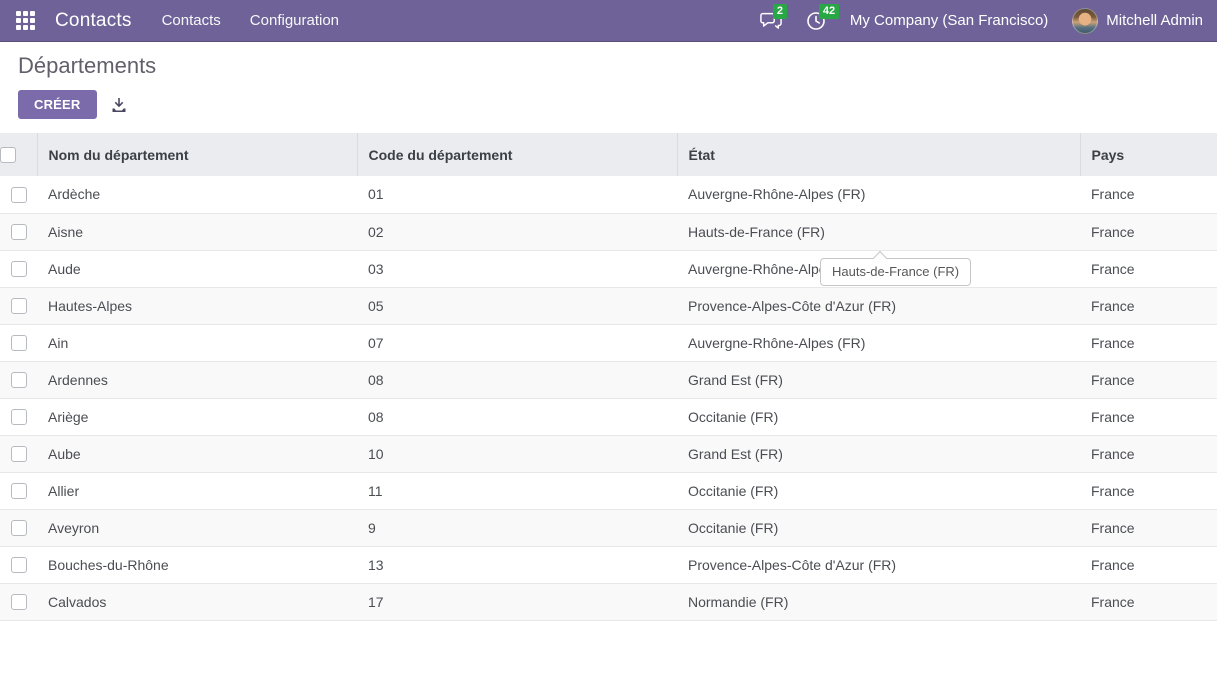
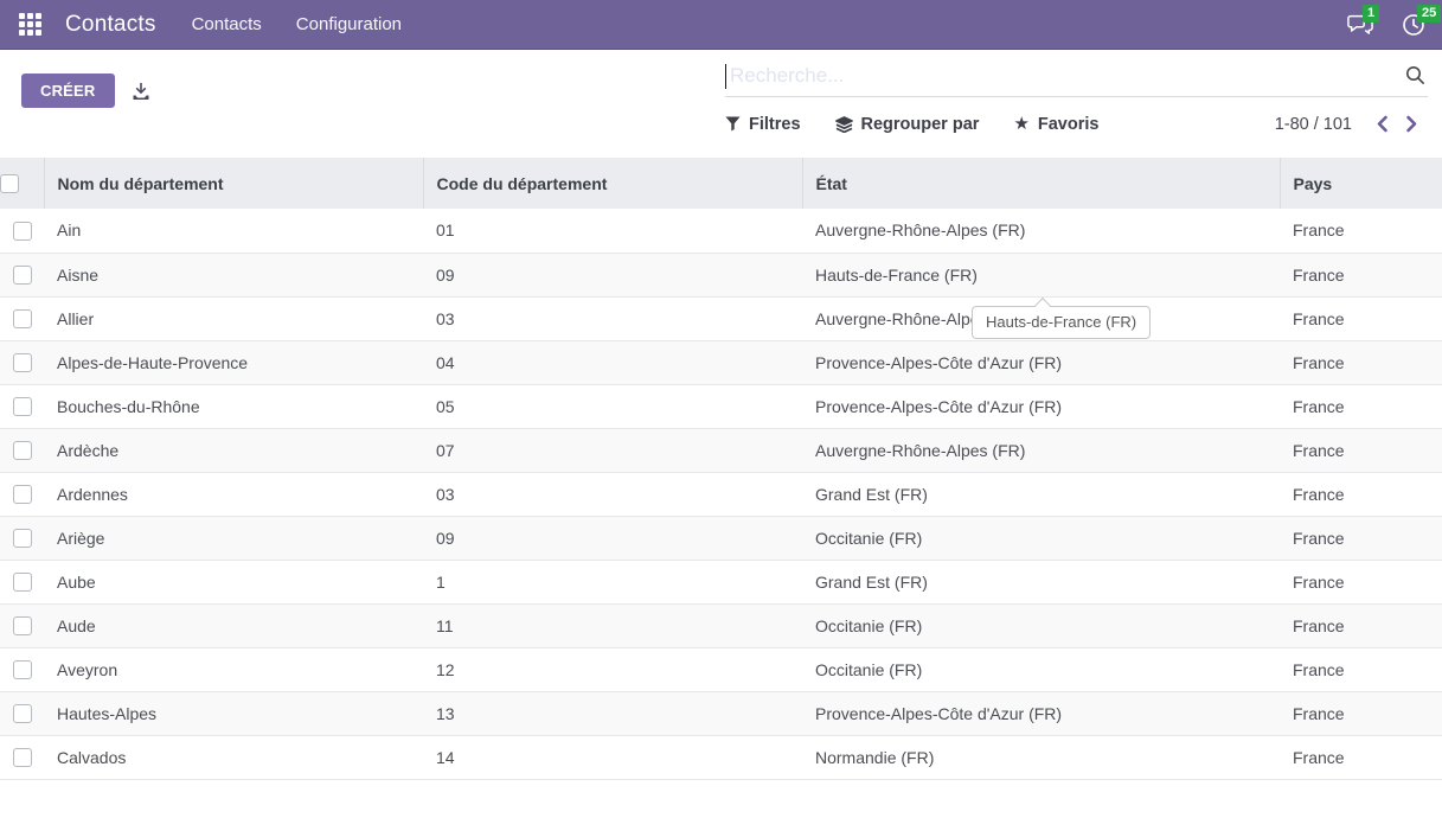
  Contacts
  Contacts
  Configuration
- 2
+ 1
- 42
+ 25
- My Company (San Francisco)
- Mitchell Admin
- Départements
  CRÉER
+ Recherche...
+ Filtres
+ Regrouper par
+ ★
+ Favoris
+ 1-80 / 101
  	Nom du département	Code du département	État	Pays
- 	Ardèche	01	Auvergne-Rhône-Alpes (FR)	France
+ 	Ain	01	Auvergne-Rhône-Alpes (FR)	France
- 	Aisne	02	Hauts-de-France (FR)	France
+ 	Aisne	09	Hauts-de-France (FR)	France
- 	Aude	03	Auvergne-Rhône-Alp	France
+ 	Allier	03	Auvergne-Rhône-Alp	France
+ 	Alpes-de-Haute-Provence	04	Provence-Alpes-Côte d'Azur (FR)	France
- 	Hautes-Alpes	05	Provence-Alpes-Côte d'Azur (FR)	France
+ 	Bouches-du-Rhône	05	Provence-Alpes-Côte d'Azur (FR)	France
- 	Ain	07	Auvergne-Rhône-Alpes (FR)	France
+ 	Ardèche	07	Auvergne-Rhône-Alpes (FR)	France
- 	Ardennes	08	Grand Est (FR)	France
+ 	Ardennes	03	Grand Est (FR)	France
- 	Ariège	08	Occitanie (FR)	France
+ 	Ariège	09	Occitanie (FR)	France
- 	Aube	10	Grand Est (FR)	France
+ 	Aube	1	Grand Est (FR)	France
- 	Allier	11	Occitanie (FR)	France
+ 	Aude	11	Occitanie (FR)	France
- 	Aveyron	9	Occitanie (FR)	France
+ 	Aveyron	12	Occitanie (FR)	France
- 	Bouches-du-Rhône	13	Provence-Alpes-Côte d'Azur (FR)	France
+ 	Hautes-Alpes	13	Provence-Alpes-Côte d'Azur (FR)	France
- 	Calvados	17	Normandie (FR)	France
+ 	Calvados	14	Normandie (FR)	France
  Hauts-de-France (FR)
